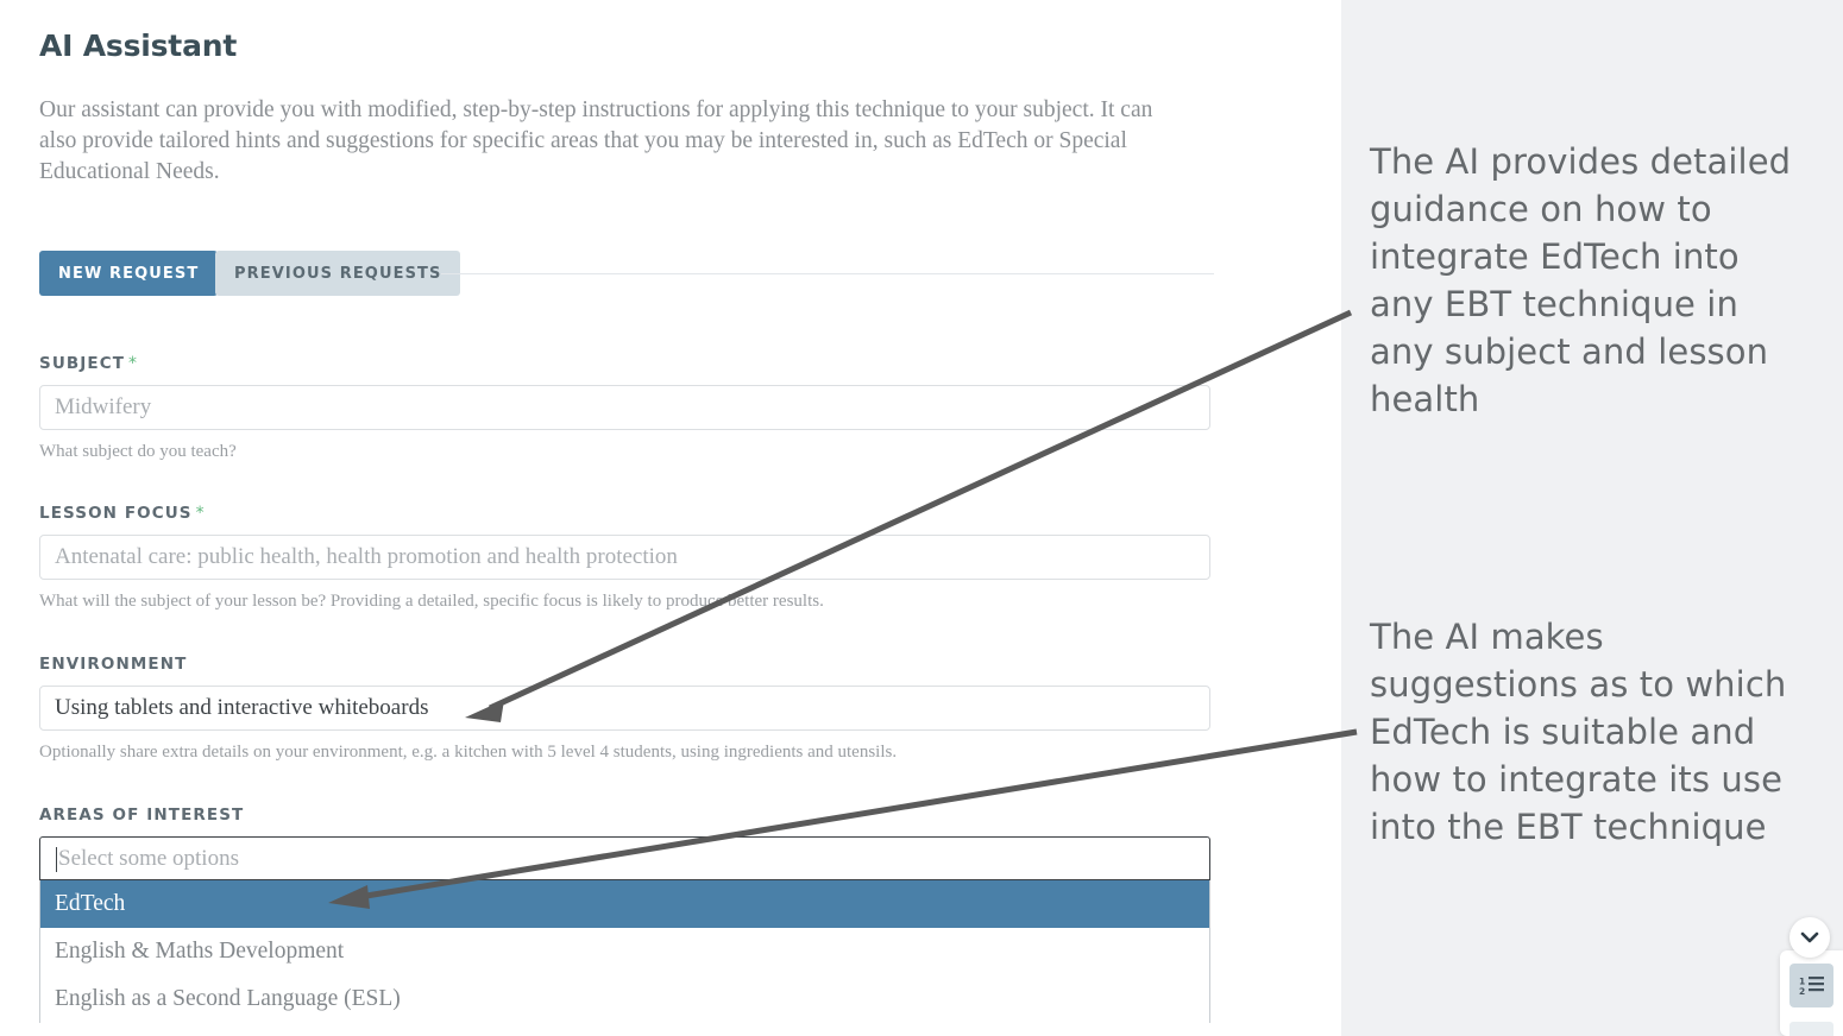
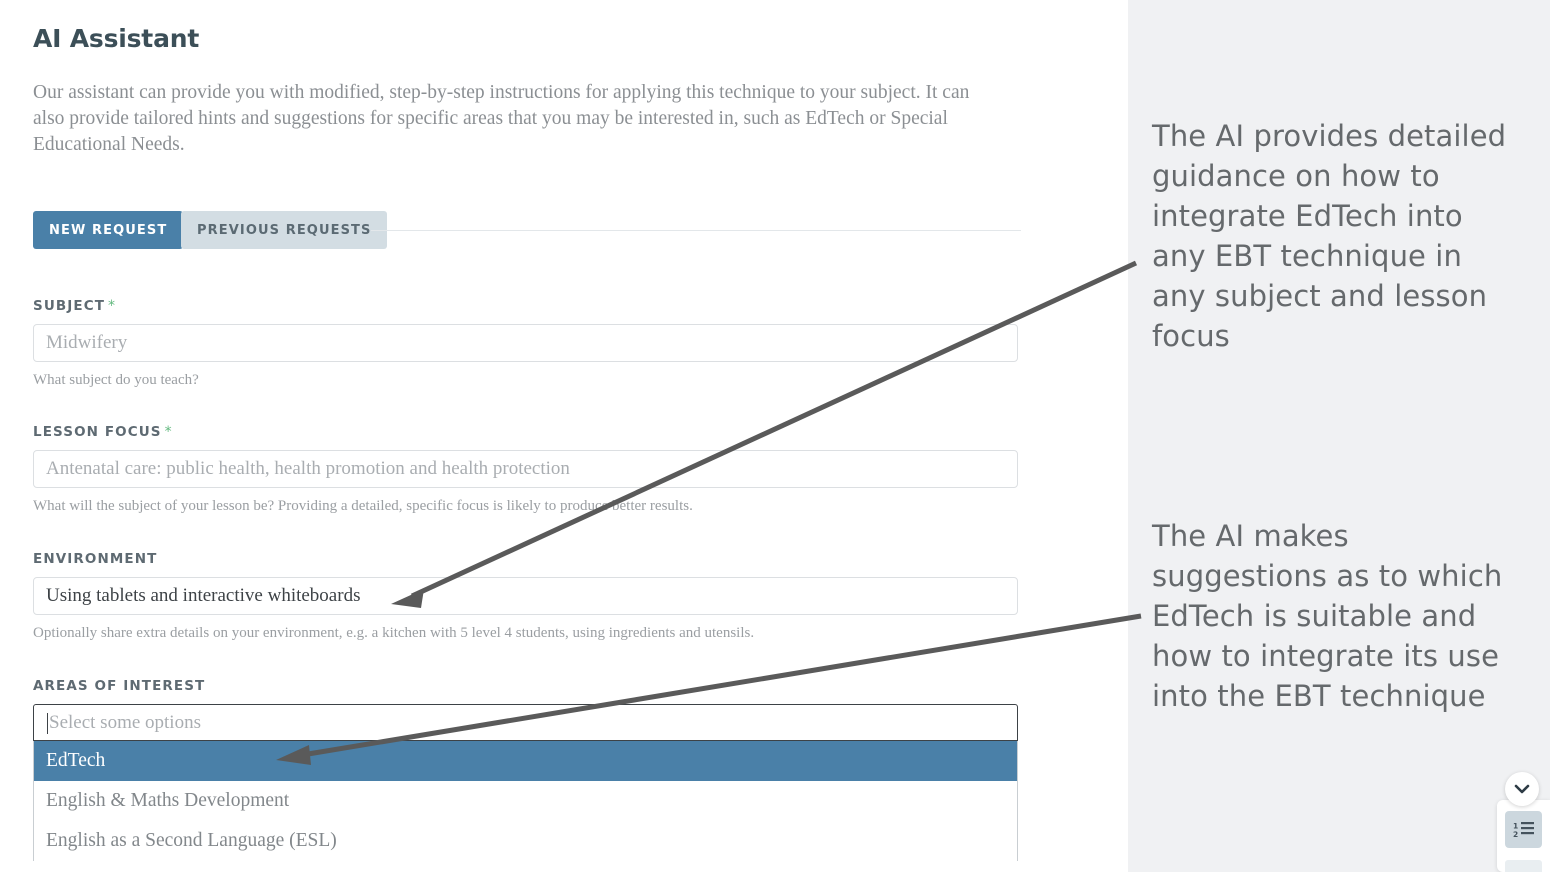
- The AI provides detailed guidance on how to integrate EdTech into any EBT technique in any subject and lesson health
+ The AI provides detailed guidance on how to integrate EdTech into any EBT technique in any subject and lesson focus
  The AI makes suggestions as to which EdTech is suitable and how to integrate its use into the EBT technique
  AI Assistant
  Our assistant can provide you with modified, step-by-step instructions for applying this technique to your subject. It can also provide tailored hints and suggestions for specific areas that you may be interested in, such as EdTech or Special Educational Needs.
  NEW REQUEST
  PREVIOUS REQUESTS
  SUBJECT *
  Midwifery
  What subject do you teach?
  LESSON FOCUS *
  Antenatal care: public health, health promotion and health protection
  What will the subject of your lesson be? Providing a detailed, specific focus is likely to produc better results.
  ENVIRONMENT
  Using tablets and interactive whiteboards
  Optionally share extra details on your environment, e.g. a kitchen with 5 level 4 students, using ingredients and utensils.
  AREAS OF INTEREST
  Select some options
  EdTech
  English & Maths Development
  English as a Second Language (ESL)
  1
  2
